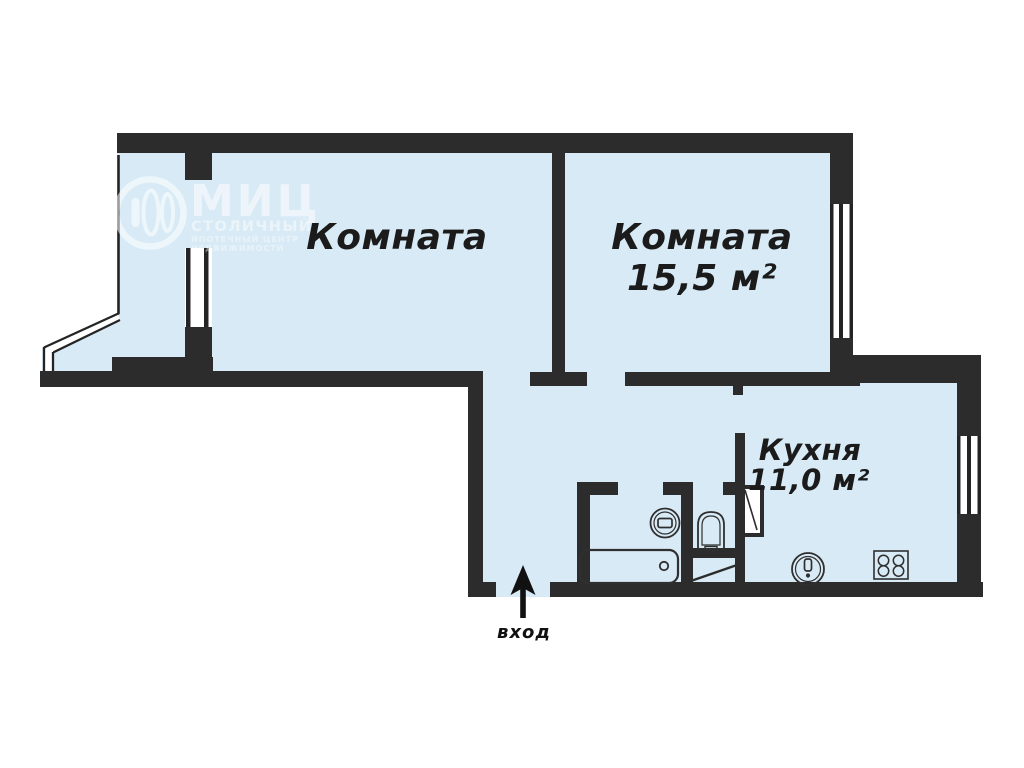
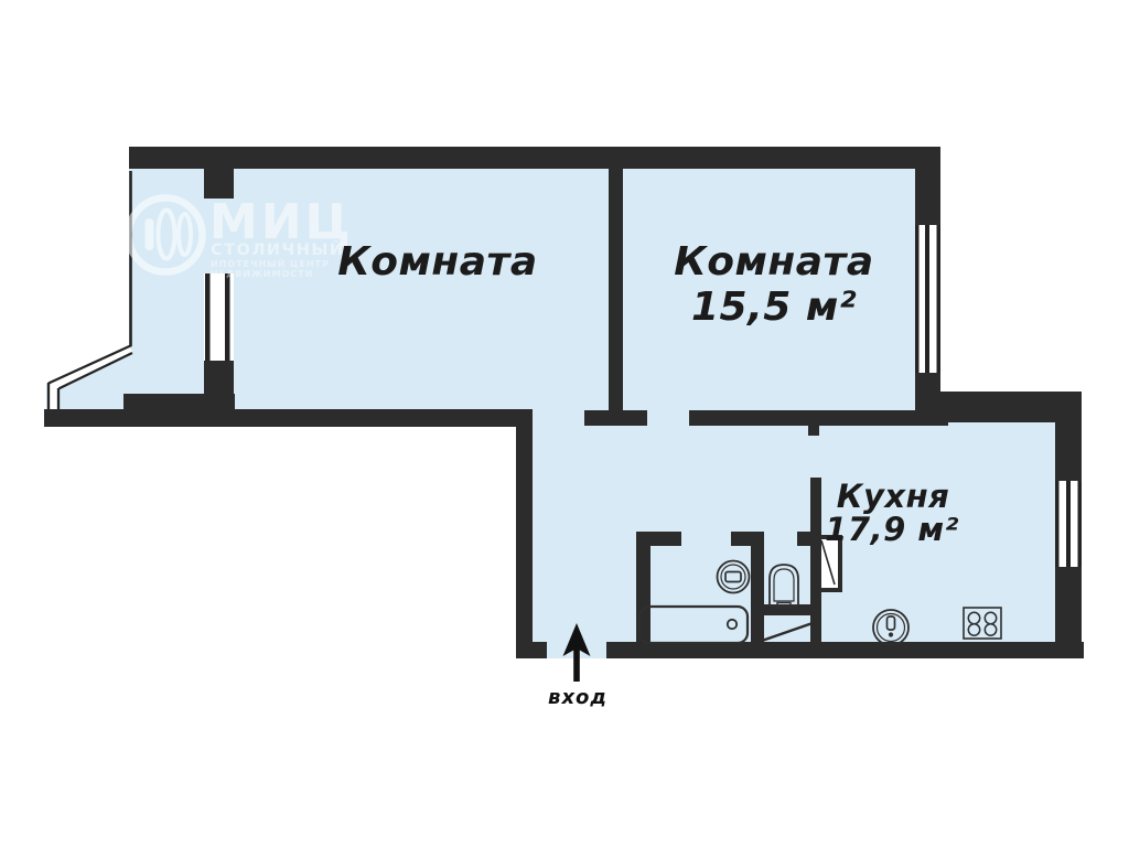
  МИЦ
  СТОЛИЧНЫЙ
  НЕДВИЖИМОСТИ
  Комната
  Комната
  15,5 м²
  Кухня
- 11,0 м²
+ 17,9 м²
  вход
